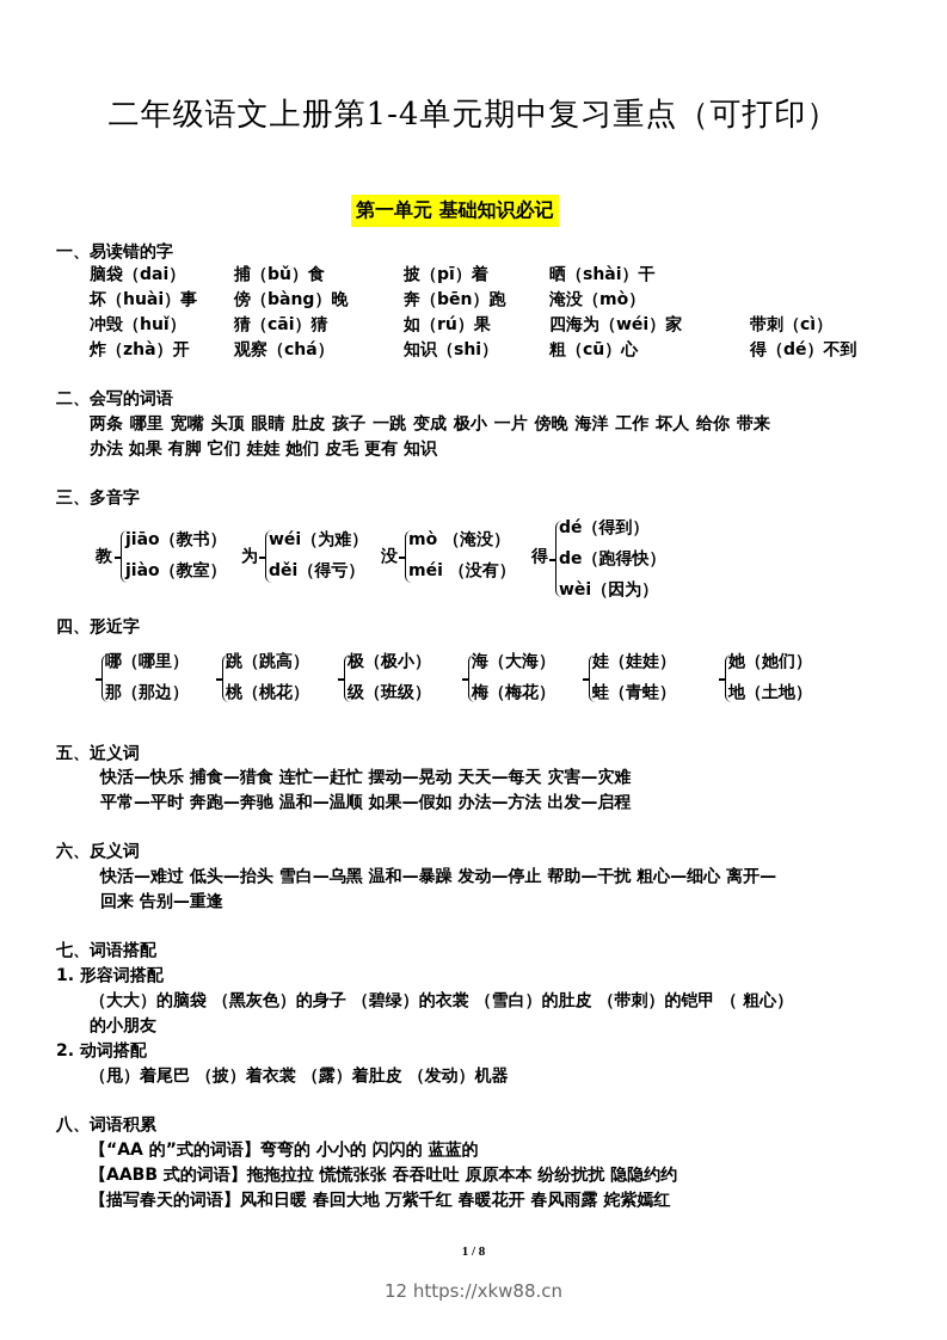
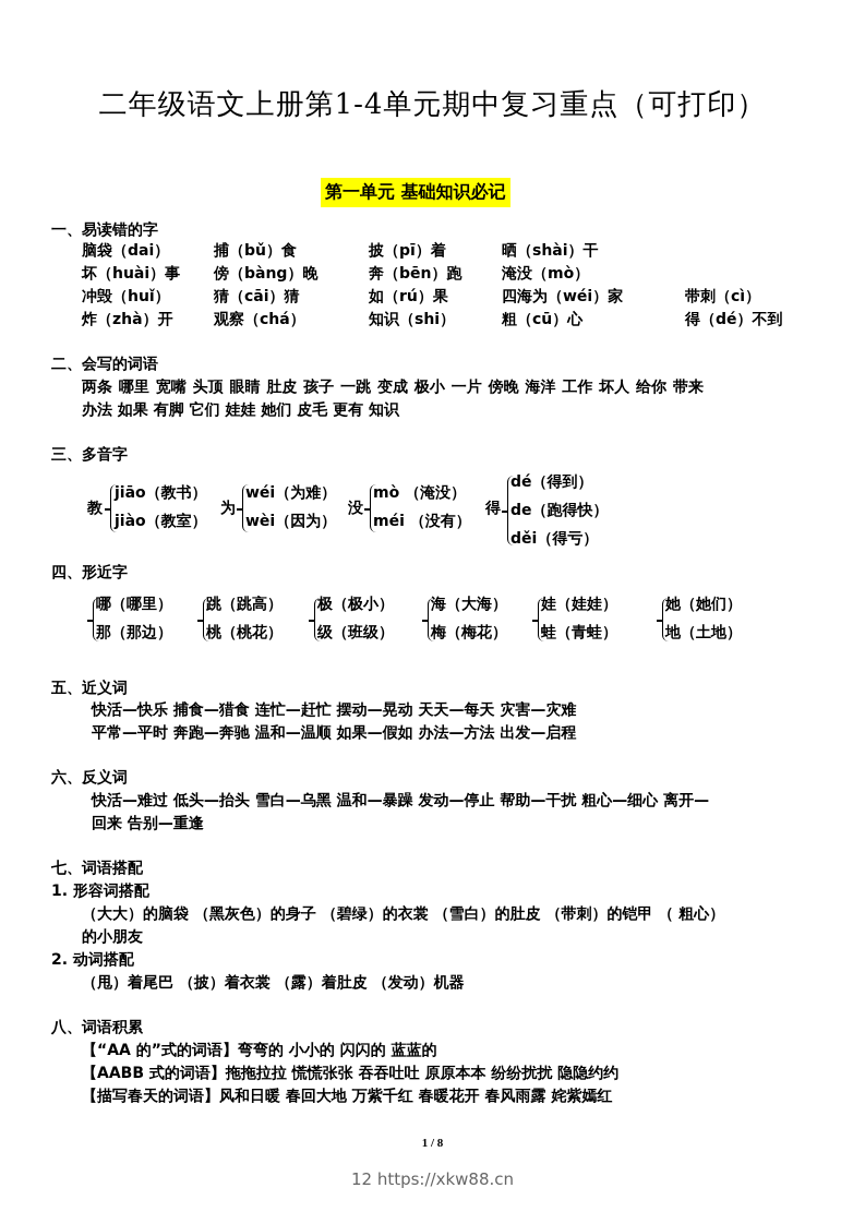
  二年级语文上册第1-4单元期中复习重点（可打印）
  第一单元 基础知识必记
  一、易读错的字
  脑袋（dai）
  捕（bǔ）食
  披（pī）着
  晒（shài）干
  坏（huài）事
  傍（bàng）晚
  奔（bēn）跑
  淹没（mò）
  冲毁（huǐ）
  猜（cāi）猜
  如（rú）果
  四海为（wéi）家
  带刺（cì）
  炸（zhà）开
  观察（chá）
  知识（shi）
  粗（cū）心
  得（dé）不到
  二、会写的词语
  两条 哪里 宽嘴 头顶 眼睛 肚皮 孩子 一跳 变成 极小 一片 傍晚 海洋 工作 坏人 给你 带来
  办法 如果 有脚 它们 娃娃 她们 皮毛 更有 知识
  三、多音字
  教
  jiāo（教书）
  jiào（教室）
  为
  wéi（为难）
- děi（得亏）
+ wèi（因为）
  没
  mò （淹没）
  méi （没有）
  得
  dé（得到）
  de（跑得快）
- wèi（因为）
+ děi（得亏）
  四、形近字
  哪（哪里）
  那（那边）
  跳（跳高）
  桃（桃花）
  极（极小）
  级（班级）
  海（大海）
  梅（梅花）
  娃（娃娃）
  蛙（青蛙）
  她（她们）
  地（土地）
  五、近义词
  快活—快乐 捕食—猎食 连忙—赶忙 摆动—晃动 天天—每天 灾害—灾难
  平常—平时 奔跑—奔驰 温和—温顺 如果—假如 办法—方法 出发—启程
  六、反义词
  快活—难过 低头—抬头 雪白—乌黑 温和—暴躁 发动—停止 帮助—干扰 粗心—细心 离开—
  回来 告别—重逢
  七、词语搭配
  1. 形容词搭配
  （大大）的脑袋 （黑灰色）的身子 （碧绿）的衣裳 （雪白）的肚皮 （带刺）的铠甲 （ 粗心）
  的小朋友
  2. 动词搭配
  （甩）着尾巴 （披）着衣裳 （露）着肚皮 （发动）机器
  八、词语积累
  【“AA 的”式的词语】弯弯的 小小的 闪闪的 蓝蓝的
  【AABB 式的词语】拖拖拉拉 慌慌张张 吞吞吐吐 原原本本 纷纷扰扰 隐隐约约
  【描写春天的词语】风和日暖 春回大地 万紫千红 春暖花开 春风雨露 姹紫嫣红
  1 / 8
  12 https://xkw88.cn
